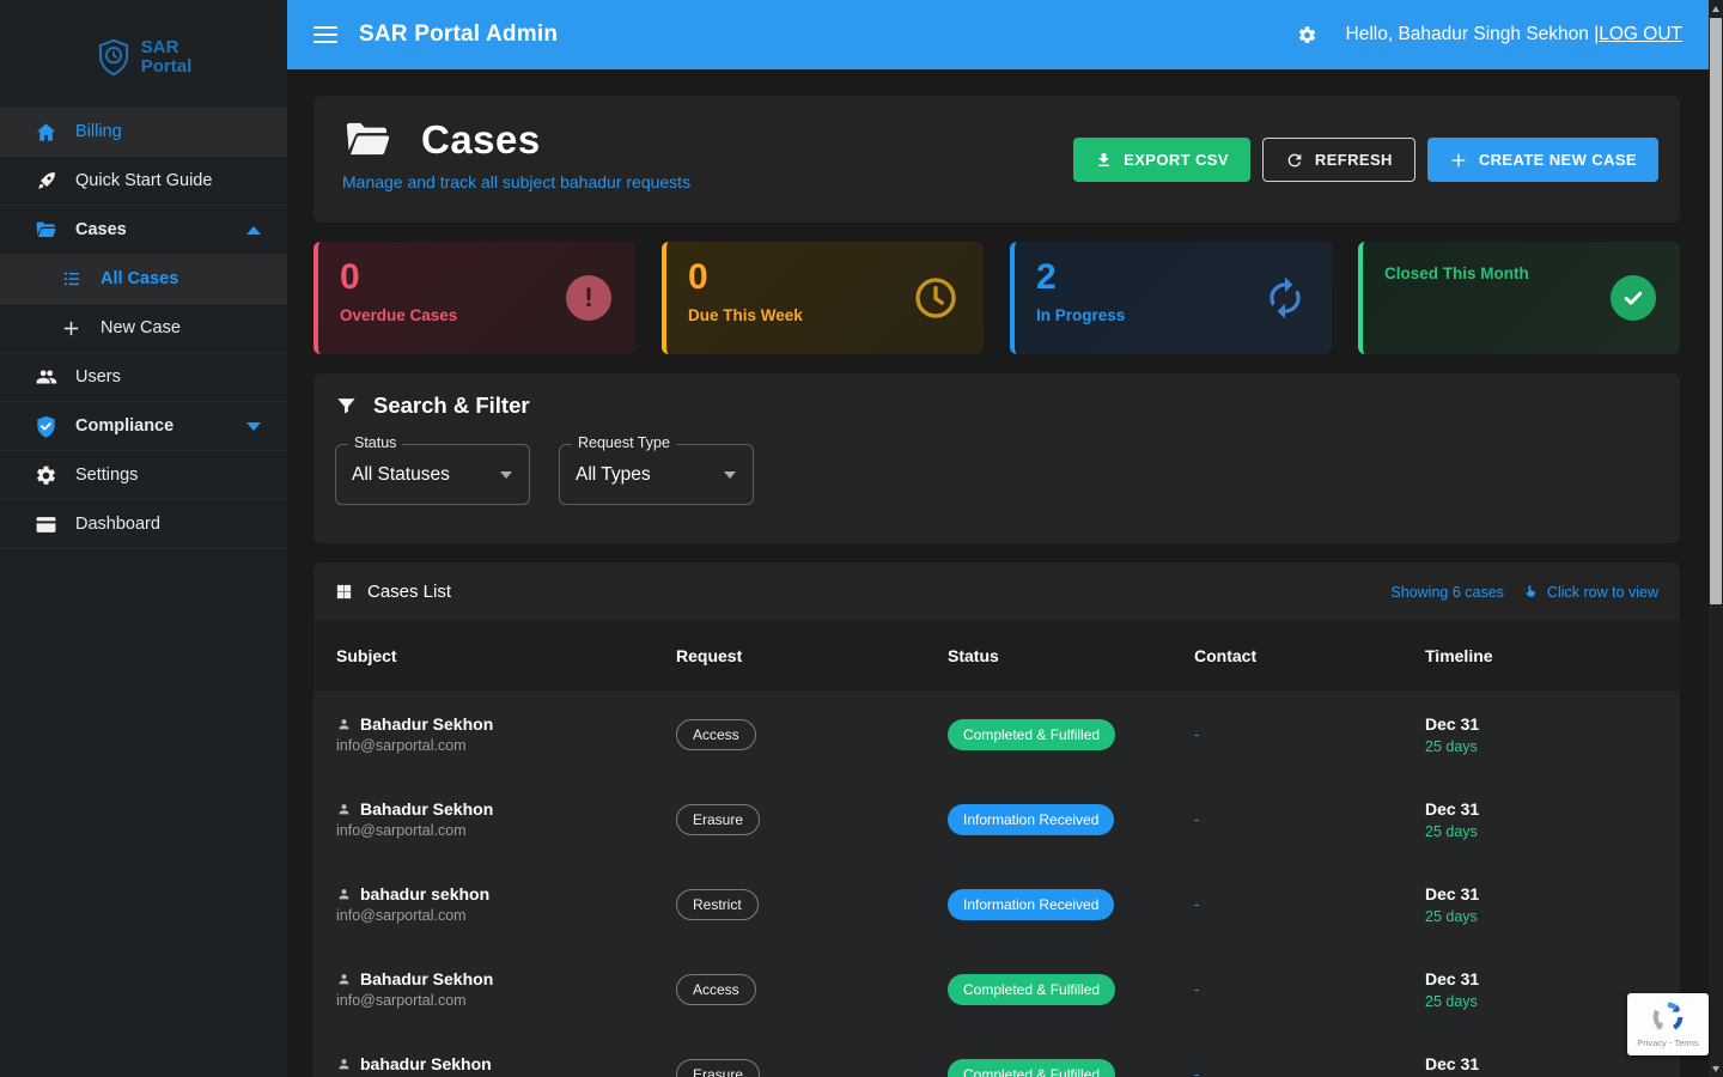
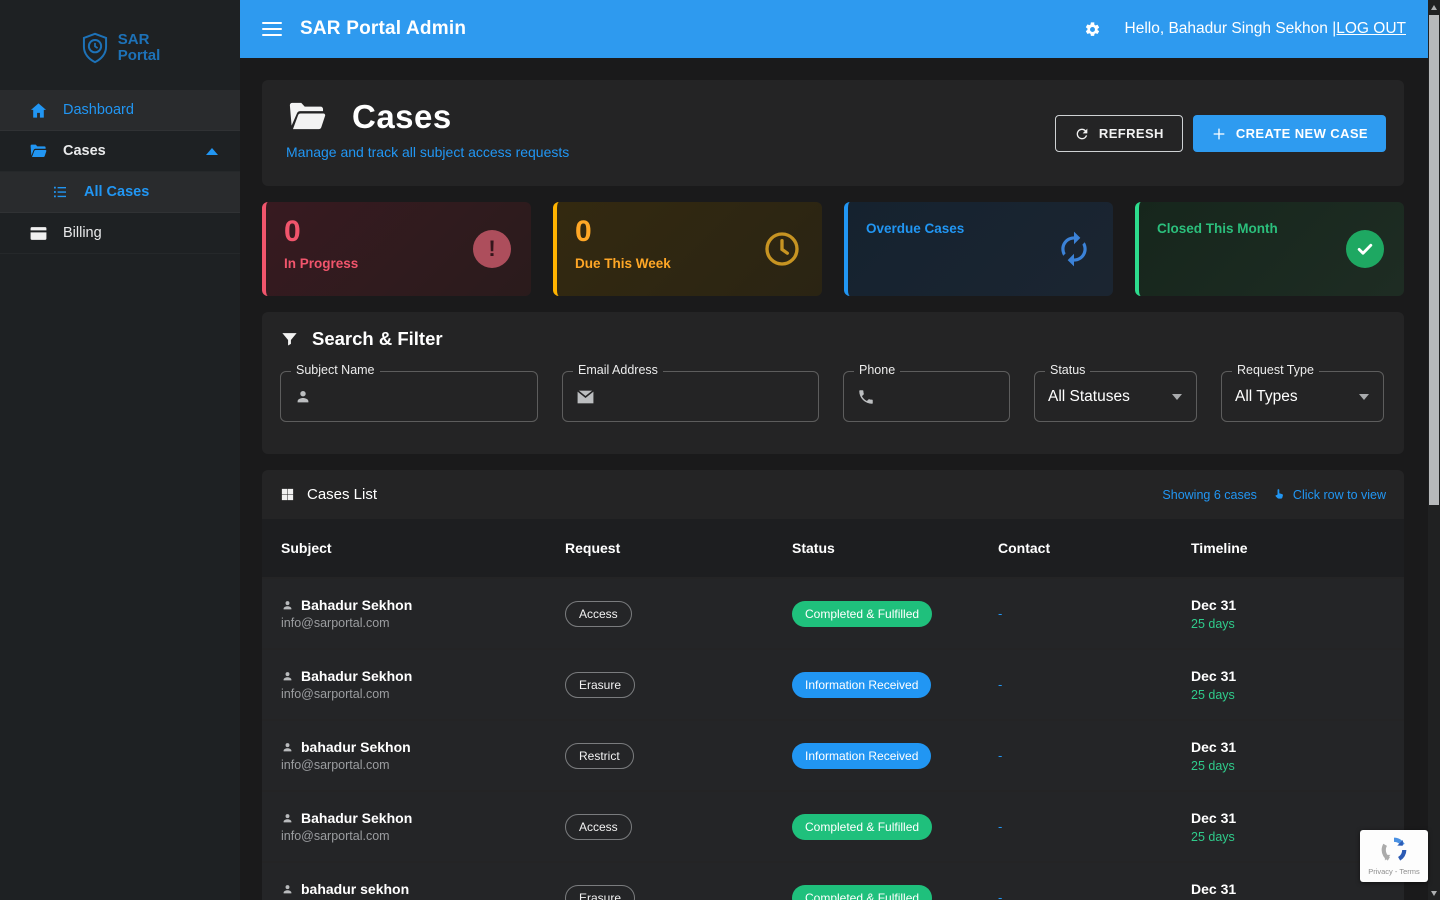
  SAR
  Portal
- Billing
+ Dashboard
- Quick Start Guide
  Cases
  All Cases
- New Case
- Users
- Compliance
- Settings
- Dashboard
+ Billing
  SAR Portal Admin
  Hello, Bahadur Singh Sekhon |LOG OUT
  Cases
- Manage and track all subject bahadur requests
+ Manage and track all subject access requests
- EXPORT CSV
  REFRESH
  CREATE NEW CASE
  0
- Overdue Cases
+ In Progress
  !
  0
  Due This Week
- 2
- In Progress
+ Overdue Cases
  Closed This Month
  Search & Filter
+ Subject Name
+ Email Address
+ Phone
  Status
  All Statuses
  Request Type
  All Types
  Cases List
  Showing 6 cases
  Click row to view
  Subject
  Request
  Status
  Contact
  Timeline
  Bahadur Sekhon
  info@sarportal.com
  Access
  Completed & Fulfilled
  -
  Dec 31
  25 days
  Bahadur Sekhon
  info@sarportal.com
  Erasure
  Information Received
  -
  Dec 31
  25 days
- bahadur sekhon
+ bahadur Sekhon
  info@sarportal.com
  Restrict
  Information Received
  -
  Dec 31
  25 days
  Bahadur Sekhon
  info@sarportal.com
  Access
  Completed & Fulfilled
  -
  Dec 31
  25 days
- bahadur Sekhon
+ bahadur sekhon
  Erasure
  Completed & Fulfilled
  -
  Dec 31
  Privacy - Terms
